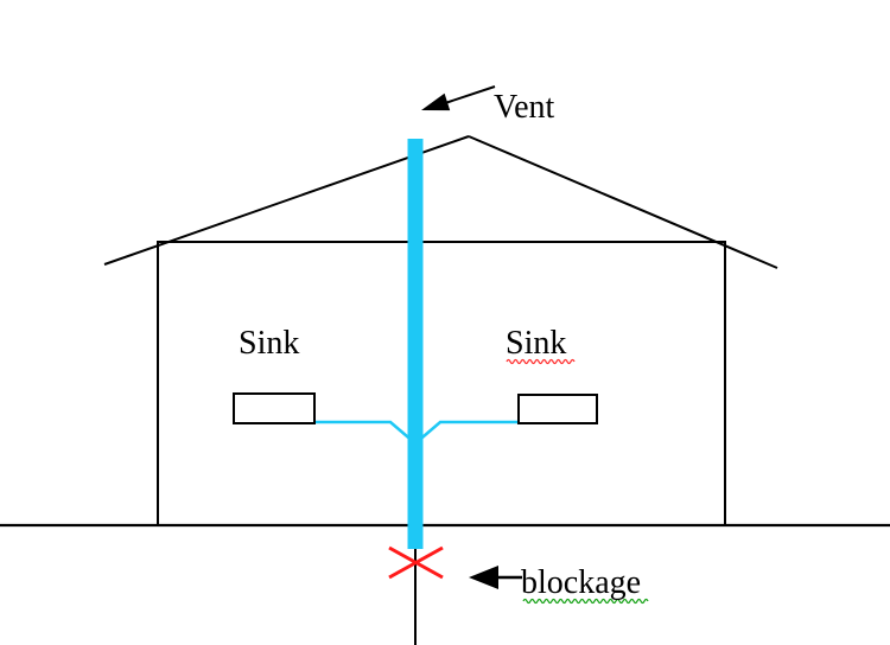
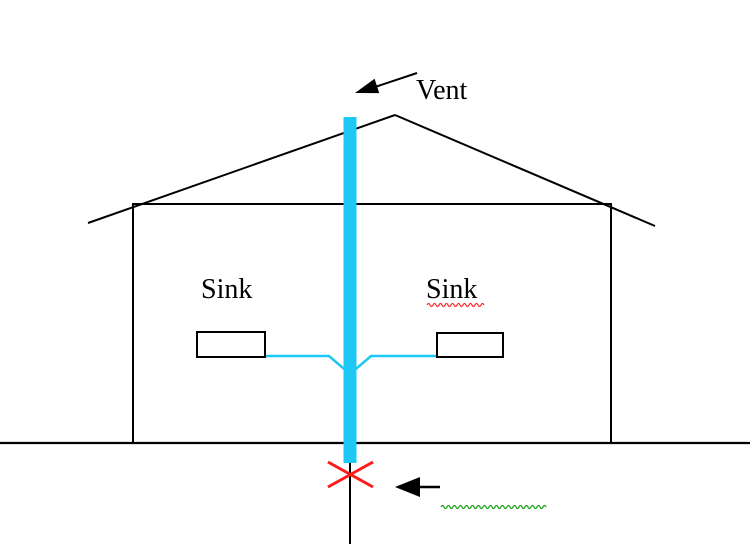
  Vent
  Sink
  Sink
- blockage
